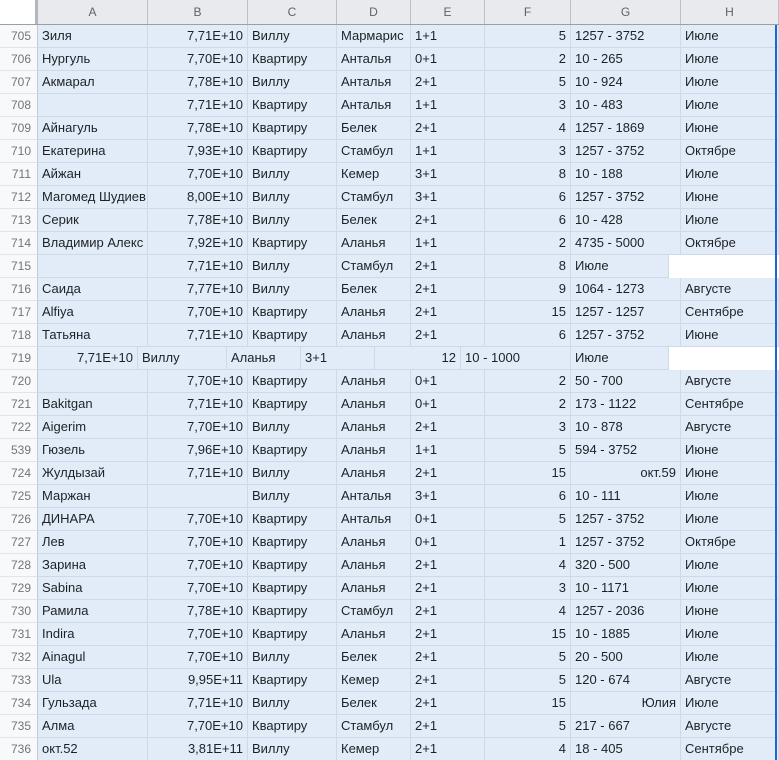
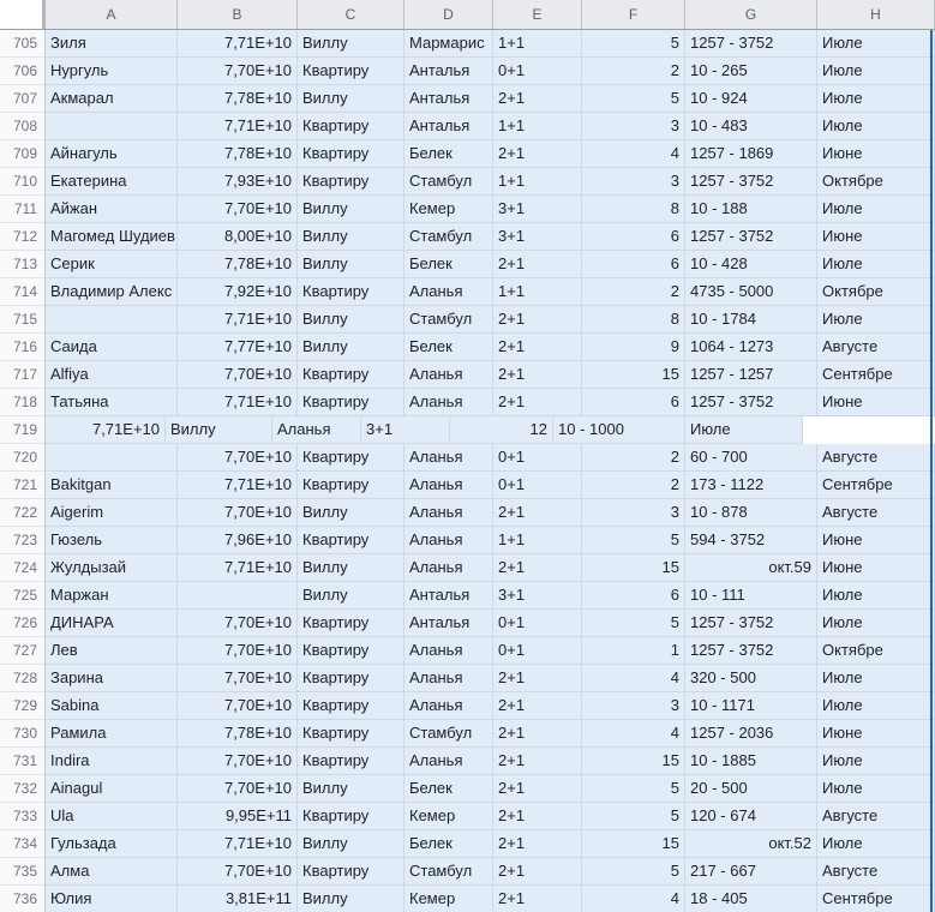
  A
  B
  C
  D
  E
  F
  G
  H
  705
  Зиля
  7,71E+10
  Виллу
  Мармарис
  1+1
  5
  1257 - 3752
  Июле
  706
  Нургуль
  7,70E+10
  Квартиру
  Анталья
  0+1
  2
  10 - 265
  Июле
  707
  Акмарал
  7,78E+10
  Виллу
  Анталья
  2+1
  5
  10 - 924
  Июле
  708
  7,71E+10
  Квартиру
  Анталья
  1+1
  3
  10 - 483
  Июле
  709
  Айнагуль
  7,78E+10
  Квартиру
  Белек
  2+1
  4
  1257 - 1869
  Июне
  710
  Екатерина
  7,93E+10
  Квартиру
  Стамбул
  1+1
  3
  1257 - 3752
  Октябре
  711
  Айжан
  7,70E+10
  Виллу
  Кемер
  3+1
  8
  10 - 188
  Июле
  712
  Магомед Шудиев
  8,00E+10
  Виллу
  Стамбул
  3+1
  6
  1257 - 3752
  Июне
  713
  Серик
  7,78E+10
  Виллу
  Белек
  2+1
  6
  10 - 428
  Июле
  714
  Владимир Алекс
  7,92E+10
  Квартиру
  Аланья
  1+1
  2
  4735 - 5000
  Октябре
  715
  7,71E+10
  Виллу
  Стамбул
  2+1
  8
+ 10 - 1784
  Июле
  716
  Саида
  7,77E+10
  Виллу
  Белек
  2+1
  9
  1064 - 1273
  Августе
  717
  Alfiya
  7,70E+10
  Квартиру
  Аланья
  2+1
  15
  1257 - 1257
  Сентябре
  718
  Татьяна
  7,71E+10
  Квартиру
  Аланья
  2+1
  6
  1257 - 3752
  Июне
  719
  7,71E+10
  Виллу
  Аланья
  3+1
  12
  10 - 1000
  Июле
  720
  7,70E+10
  Квартиру
  Аланья
  0+1
  2
- 50 - 700
+ 60 - 700
  Августе
  721
  Bakitgan
  7,71E+10
  Квартиру
  Аланья
  0+1
  2
  173 - 1122
  Сентябре
  722
  Aigerim
  7,70E+10
  Виллу
  Аланья
  2+1
  3
  10 - 878
  Августе
- 539
+ 723
  Гюзель
  7,96E+10
  Квартиру
  Аланья
  1+1
  5
  594 - 3752
  Июне
  724
  Жулдызай
  7,71E+10
  Виллу
  Аланья
  2+1
  15
  окт.59
  Июне
  725
  Маржан
  Виллу
  Анталья
  3+1
  6
  10 - 111
  Июле
  726
  ДИНАРА
  7,70E+10
  Квартиру
  Анталья
  0+1
  5
  1257 - 3752
  Июле
  727
  Лев
  7,70E+10
  Квартиру
  Аланья
  0+1
  1
  1257 - 3752
  Октябре
  728
  Зарина
  7,70E+10
  Квартиру
  Аланья
  2+1
  4
  320 - 500
  Июле
  729
  Sabina
  7,70E+10
  Квартиру
  Аланья
  2+1
  3
  10 - 1171
  Июле
  730
  Рамила
  7,78E+10
  Квартиру
  Стамбул
  2+1
  4
  1257 - 2036
  Июне
  731
  Indira
  7,70E+10
  Квартиру
  Аланья
  2+1
  15
  10 - 1885
  Июле
  732
  Ainagul
  7,70E+10
  Виллу
  Белек
  2+1
  5
  20 - 500
  Июле
  733
  Ula
  9,95E+11
  Квартиру
  Кемер
  2+1
  5
  120 - 674
  Августе
  734
  Гульзада
  7,71E+10
  Виллу
  Белек
  2+1
  15
- Юлия
+ окт.52
  Июле
  735
  Алма
  7,70E+10
  Квартиру
  Стамбул
  2+1
  5
  217 - 667
  Августе
  736
- окт.52
+ Юлия
  3,81E+11
  Виллу
  Кемер
  2+1
  4
  18 - 405
  Сентябре
